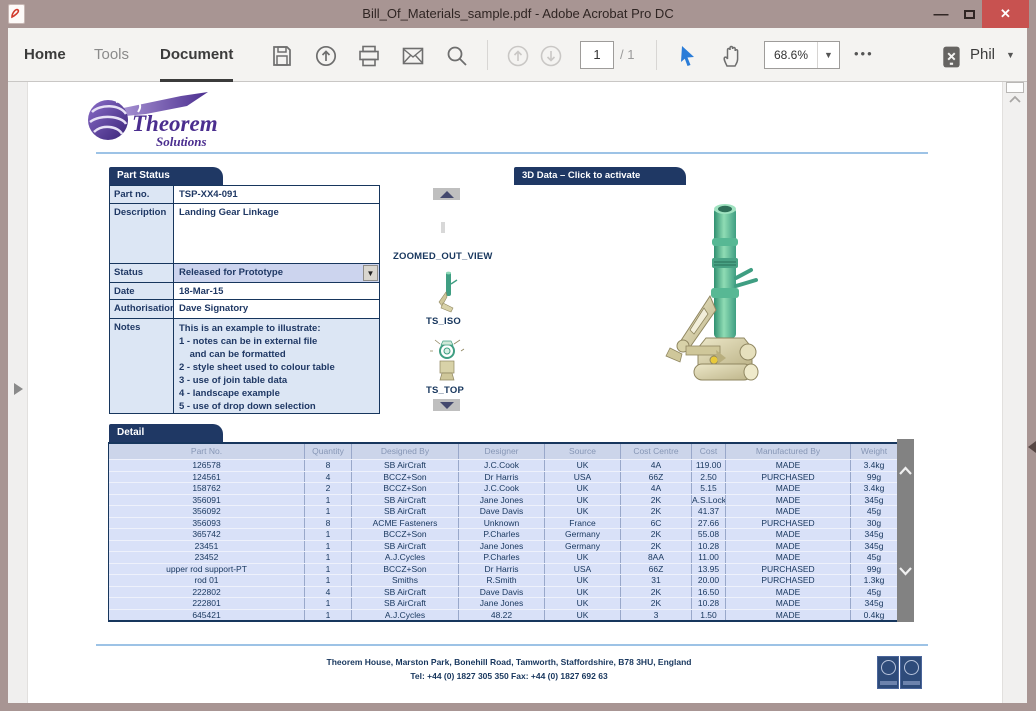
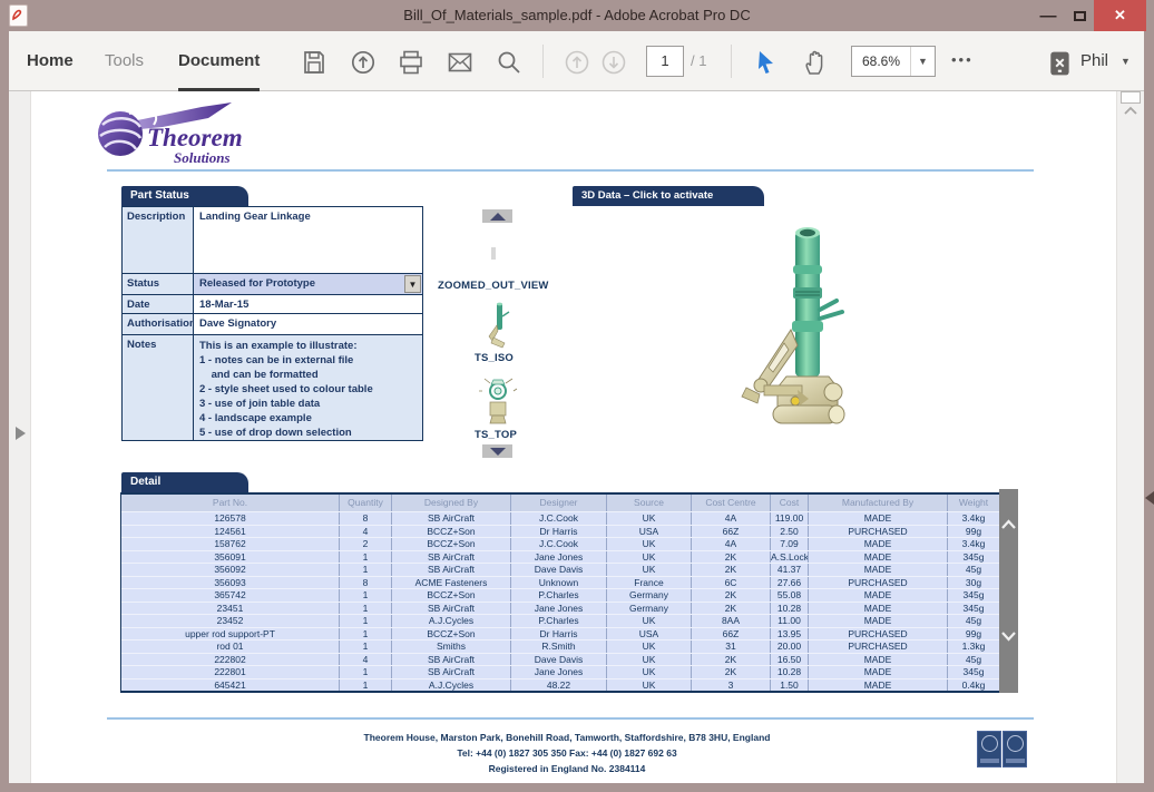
  Bill_Of_Materials_sample.pdf - Adobe Acrobat Pro DC
  —
  ✕
  Home
  Tools
  Document
  1
  / 1
  68.6%
  ▼
  •••
  Phil
  ▼
  Theorem
  Solutions
  Part Status
- Part no.
- TSP-XX4-091
  Description
  Landing Gear Linkage
  Status
  Released for Prototype
  ▼
  Date
  18-Mar-15
  Authorisation
  Dave Signatory
  Notes
  This is an example to illustrate:
  1 - notes can be in external file
  and can be formatted
  2 - style sheet used to colour table
  3 - use of join table data
  4 - landscape example
  5 - use of drop down selection
  ZOOMED_OUT_VIEW
  TS_ISO
  TS_TOP
  3D Data – Click to activate
  Detail
  Part No.
  Quantity
  Designed By
  Designer
  Source
  Cost Centre
  Cost
  Manufactured By
  Weight
  126578
  8
  SB AirCraft
  J.C.Cook
  UK
  4A
  119.00
  MADE
  3.4kg
  124561
  4
  BCCZ+Son
  Dr Harris
  USA
  66Z
  2.50
  PURCHASED
  99g
  158762
  2
  BCCZ+Son
  J.C.Cook
  UK
  4A
- 5.15
+ 7.09
  MADE
  3.4kg
  356091
  1
  SB AirCraft
  Jane Jones
  UK
  2K
  A.S.Lock
  MADE
  345g
  356092
  1
  SB AirCraft
  Dave Davis
  UK
  2K
  41.37
  MADE
  45g
  356093
  8
  ACME Fasteners
  Unknown
  France
  6C
  27.66
  PURCHASED
  30g
  365742
  1
  BCCZ+Son
  P.Charles
  Germany
  2K
  55.08
  MADE
  345g
  23451
  1
  SB AirCraft
  Jane Jones
  Germany
  2K
  10.28
  MADE
  345g
  23452
  1
  A.J.Cycles
  P.Charles
  UK
  8AA
  11.00
  MADE
  45g
  upper rod support-PT
  1
  BCCZ+Son
  Dr Harris
  USA
  66Z
  13.95
  PURCHASED
  99g
  rod 01
  1
  Smiths
  R.Smith
  UK
  31
  20.00
  PURCHASED
  1.3kg
  222802
  4
  SB AirCraft
  Dave Davis
  UK
  2K
  16.50
  MADE
  45g
  222801
  1
  SB AirCraft
  Jane Jones
  UK
  2K
  10.28
  MADE
  345g
  645421
  1
  A.J.Cycles
  48.22
  UK
  3
  1.50
  MADE
  0.4kg
  Theorem House, Marston Park, Bonehill Road, Tamworth, Staffordshire, B78 3HU, England
  Tel: +44 (0) 1827 305 350 Fax: +44 (0) 1827 692 63
+ Registered in England No. 2384114
